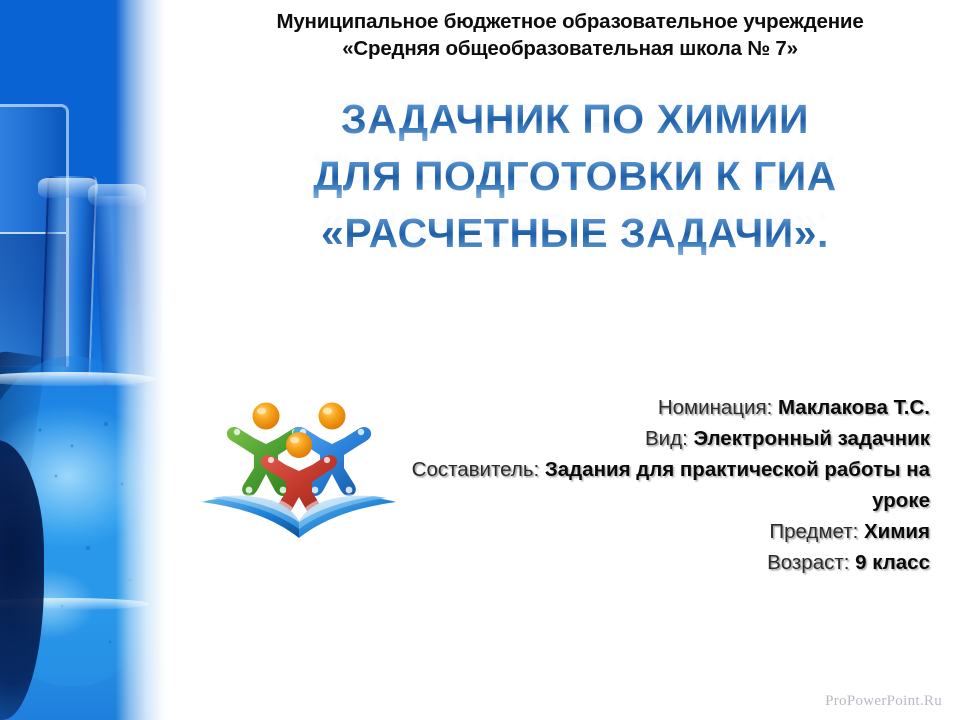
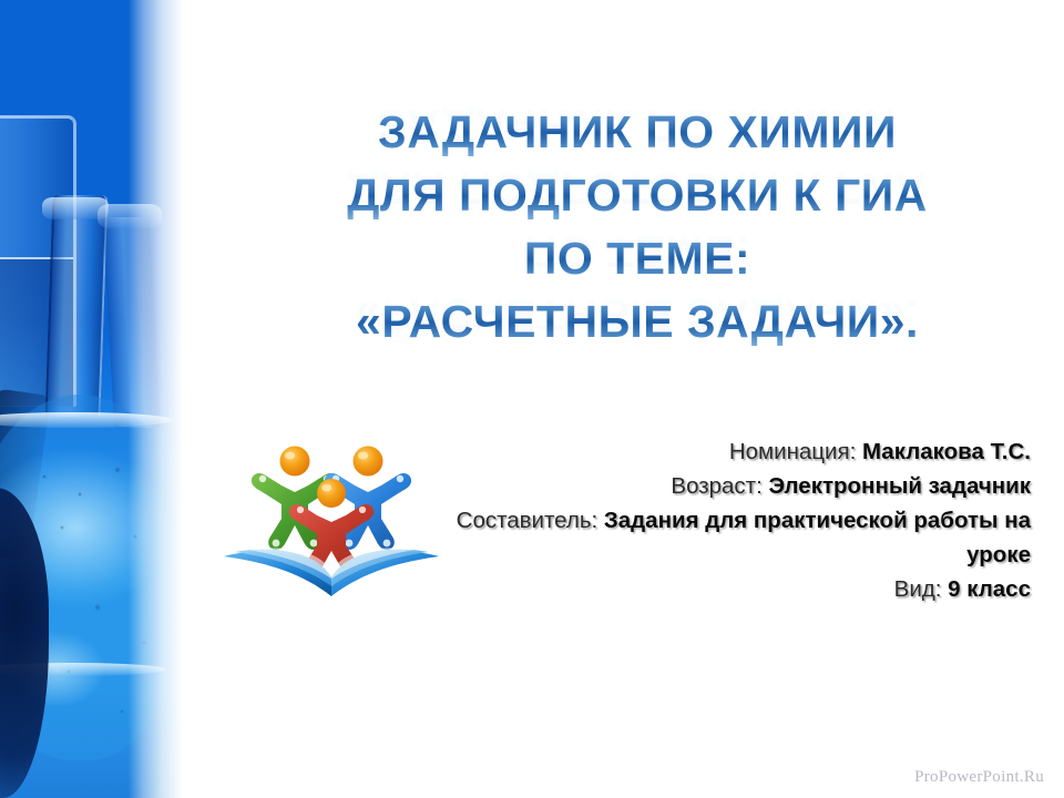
- Муниципальное бюджетное образовательное учреждение
- «Средняя общеобразовательная школа № 7»
  ЗАДАЧНИК ПО ХИМИИ
  ДЛЯ ПОДГОТОВКИ К ГИА
+ ПО ТЕМЕ:
  «РАСЧЕТНЫЕ ЗАДАЧИ».
  Номинация: Маклакова Т.С.
- Вид: Электронный задачник
+ Возраст: Электронный задачник
  Составитель: Задания для практической работы на уроке
- Предмет: Химия
- Возраст: 9 класс
+ Вид: 9 класс
  ProPowerPoint.Ru
